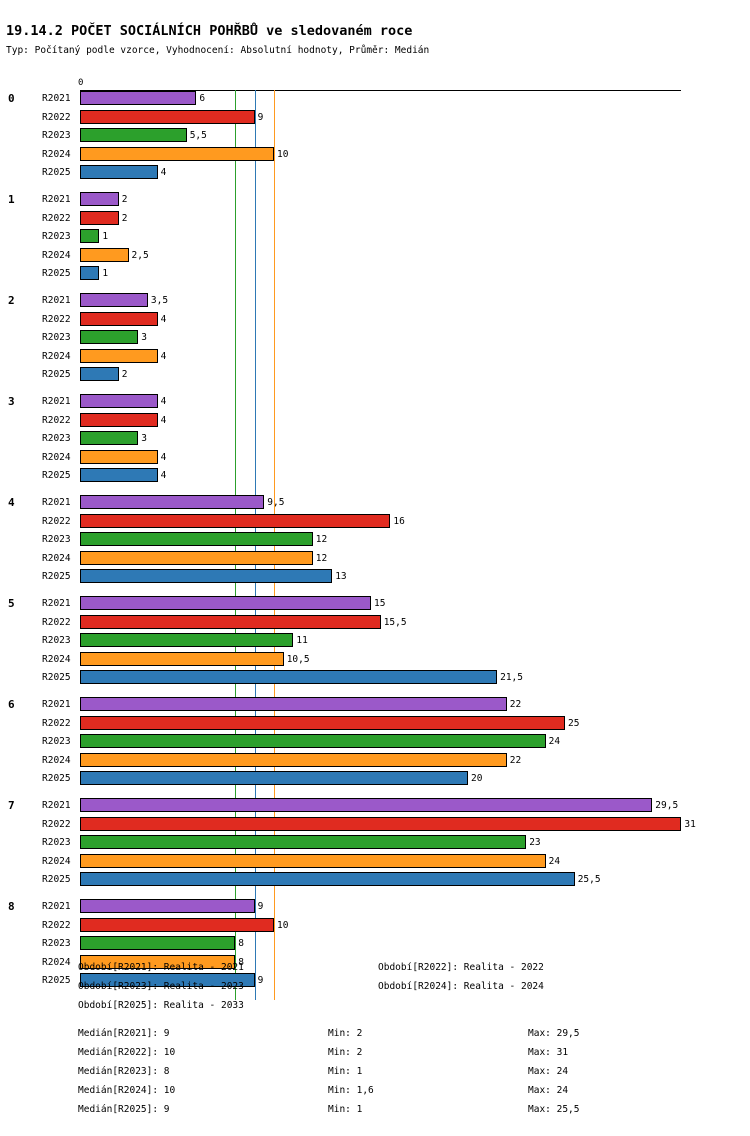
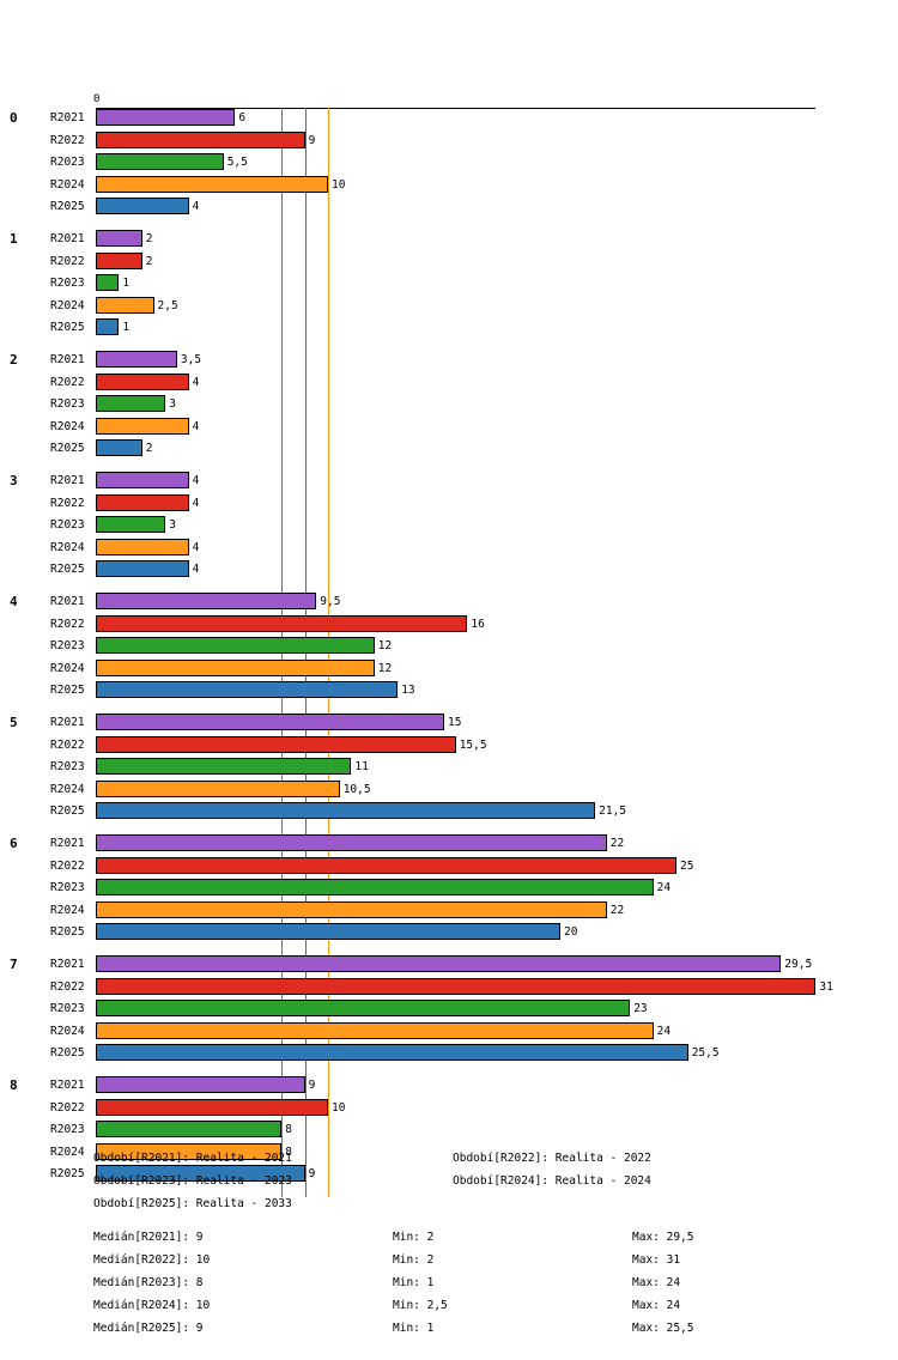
- 19.14.2 POČET SOCIÁLNÍCH POHŘBŮ ve sledovaném roce
- Typ: Počítaný podle vzorce, Vyhodnocení: Absolutní hodnoty, Průměr: Medián
  0
  0
  R2021
  6
  R2022
  9
  R2023
  5,5
  R2024
  10
  R2025
  4
  1
  R2021
  2
  R2022
  2
  R2023
  1
  R2024
  2,5
  R2025
  1
  2
  R2021
  3,5
  R2022
  4
  R2023
  3
  R2024
  4
  R2025
  2
  3
  R2021
  4
  R2022
  4
  R2023
  3
  R2024
  4
  R2025
  4
  4
  R2021
  9,5
  R2022
  16
  R2023
  12
  R2024
  12
  R2025
  13
  5
  R2021
  15
  R2022
  15,5
  R2023
  11
  R2024
  10,5
  R2025
  21,5
  6
  R2021
  22
  R2022
  25
  R2023
  24
  R2024
  22
  R2025
  20
  7
  R2021
  29,5
  R2022
  31
  R2023
  23
  R2024
  24
  R2025
  25,5
  8
  R2021
  9
  R2022
  10
  R2023
  8
  R2024
  8
  R2025
  9
  Období[R2021]: Realita - 2021
  Období[R2022]: Realita - 2022
  Období[R2023]: Realita - 2023
  Období[R2024]: Realita - 2024
  Období[R2025]: Realita - 2033
  Medián[R2021]: 9
  Min: 2
  Max: 29,5
  Medián[R2022]: 10
  Min: 2
  Max: 31
  Medián[R2023]: 8
  Min: 1
  Max: 24
  Medián[R2024]: 10
- Min: 1,6
+ Min: 2,5
  Max: 24
  Medián[R2025]: 9
  Min: 1
  Max: 25,5
